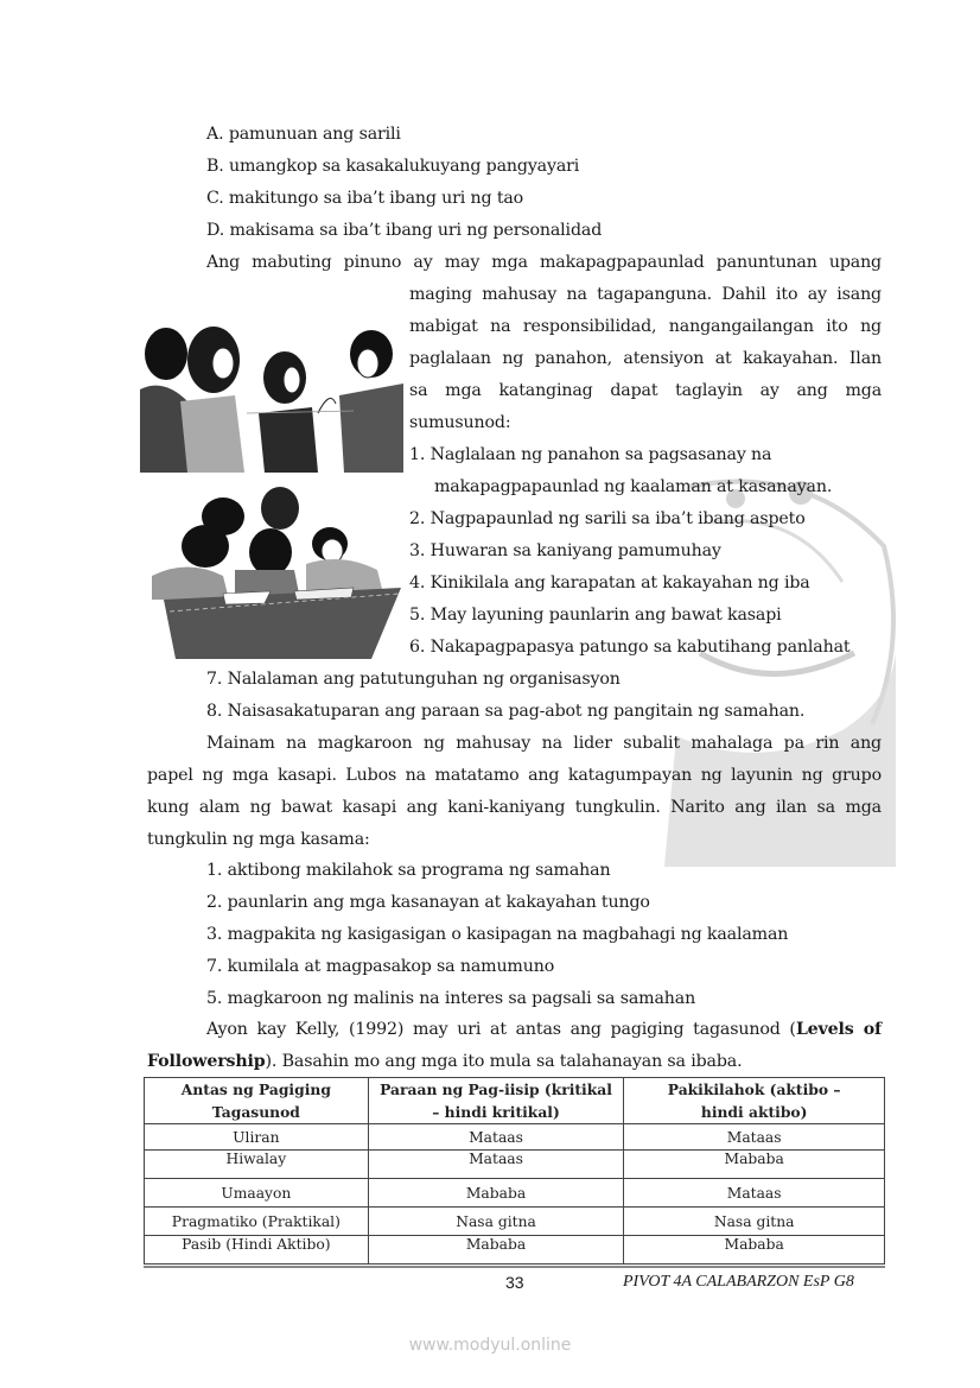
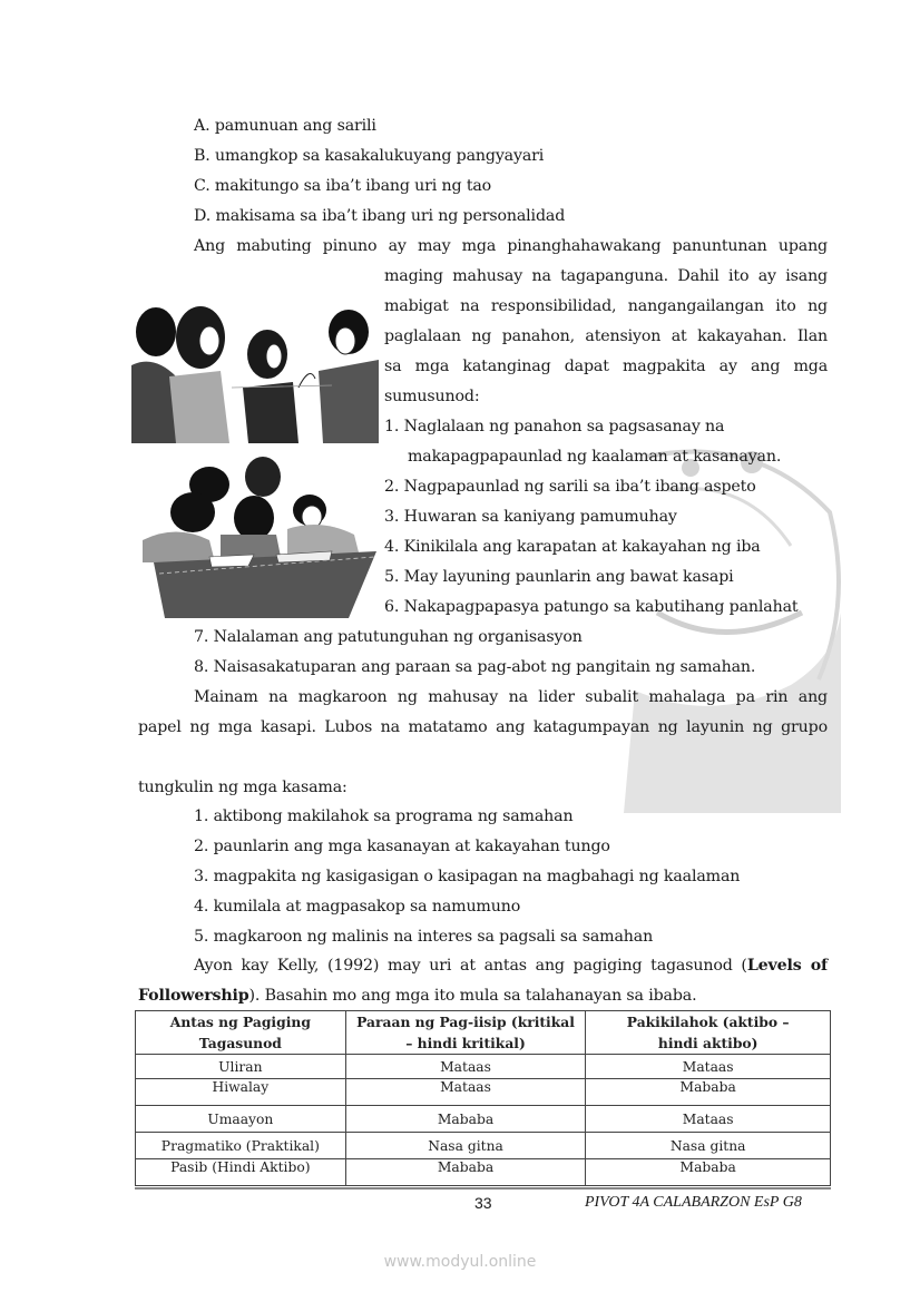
  A. pamunuan ang sarili
  B. umangkop sa kasakalukuyang pangyayari
  C. makitungo sa iba’t ibang uri ng tao
  D. makisama sa iba’t ibang uri ng personalidad
- Ang mabuting pinuno ay may mga makapagpapaunlad panuntunan upang
+ Ang mabuting pinuno ay may mga pinanghahawakang panuntunan upang
  maging mahusay na tagapanguna. Dahil ito ay isang
  mabigat na responsibilidad, nangangailangan ito ng
  paglalaan ng panahon, atensiyon at kakayahan. Ilan
- sa mga katanginag dapat taglayin ay ang mga
+ sa mga katanginag dapat magpakita ay ang mga
  sumusunod:
  1. Naglalaan ng panahon sa pagsasanay na
  makapagpapaunlad ng kaalaman at kasanayan.
  2. Nagpapaunlad ng sarili sa iba’t ibang aspeto
  3. Huwaran sa kaniyang pamumuhay
  4. Kinikilala ang karapatan at kakayahan ng iba
  5. May layuning paunlarin ang bawat kasapi
  6. Nakapagpapasya patungo sa kabutihang panlahat
  7. Nalalaman ang patutunguhan ng organisasyon
  8. Naisasakatuparan ang paraan sa pag-abot ng pangitain ng samahan.
  Mainam na magkaroon ng mahusay na lider subalit mahalaga pa rin ang
  papel ng mga kasapi. Lubos na matatamo ang katagumpayan ng layunin ng grupo
- kung alam ng bawat kasapi ang kani-kaniyang tungkulin. Narito ang ilan sa mga
  tungkulin ng mga kasama:
  1. aktibong makilahok sa programa ng samahan
  2. paunlarin ang mga kasanayan at kakayahan tungo
  3. magpakita ng kasigasigan o kasipagan na magbahagi ng kaalaman
- 7. kumilala at magpasakop sa namumuno
+ 4. kumilala at magpasakop sa namumuno
  5. magkaroon ng malinis na interes sa pagsali sa samahan
  Ayon kay Kelly, (1992) may uri at antas ang pagiging tagasunod (Levels of
  Followership). Basahin mo ang mga ito mula sa talahanayan sa ibaba.
  Antas ng PagigingTagasunod	Paraan ng Pag-iisip (kritikal– hindi kritikal)	Pakikilahok (aktibo –hindi aktibo)
  Uliran	Mataas	Mataas
  Hiwalay	Mataas	Mababa
  Umaayon	Mababa	Mataas
  Pragmatiko (Praktikal)	Nasa gitna	Nasa gitna
  Pasib (Hindi Aktibo)	Mababa	Mababa
  33
  PIVOT 4A CALABARZON EsP G8
  www.modyul.online
